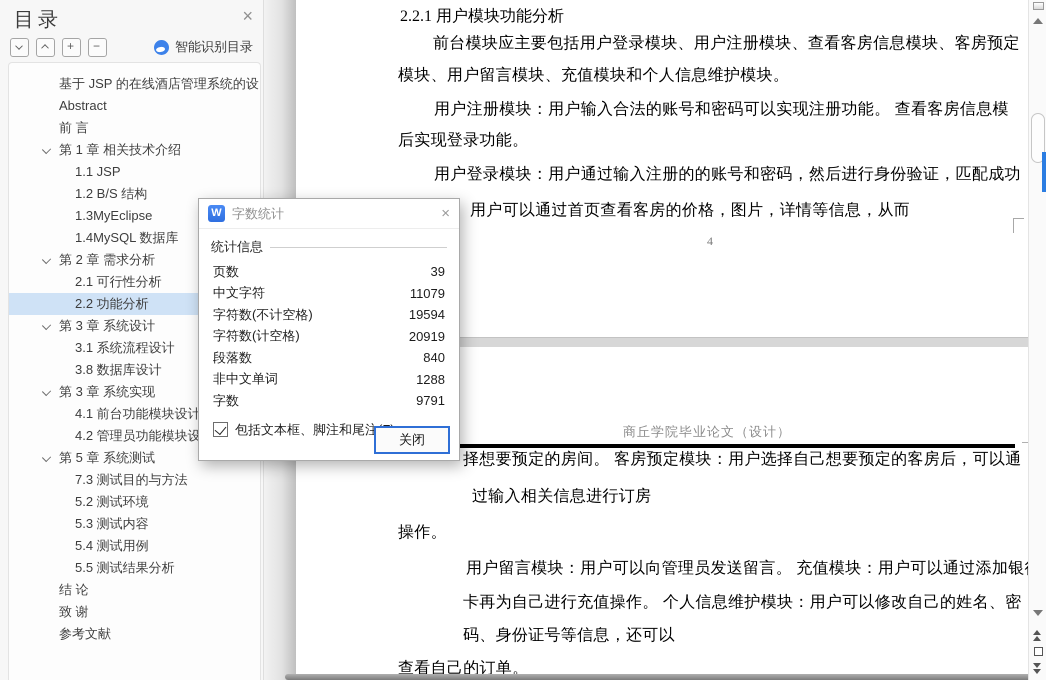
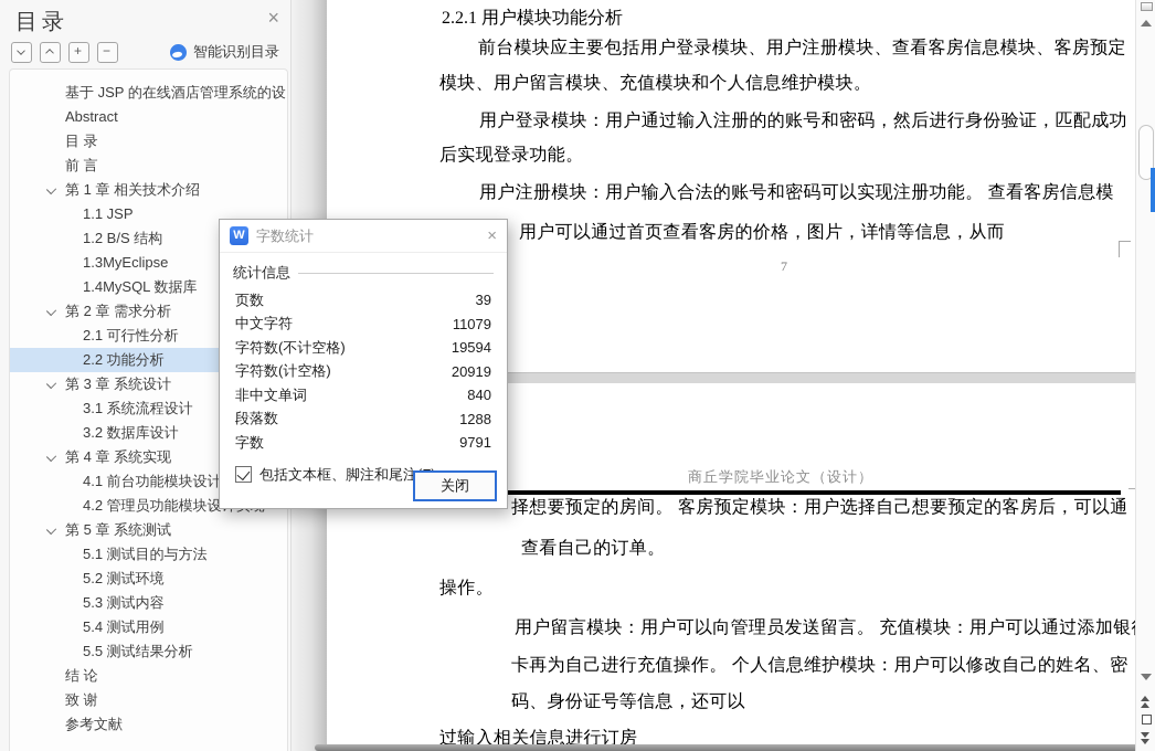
  2.2.1 用户模块功能分析
  前台模块应主要包括用户登录模块、用户注册模块、查看客房信息模块、客房预定
  模块、用户留言模块、充值模块和个人信息维护模块。
- 用户注册模块：用户输入合法的账号和密码可以实现注册功能。 查看客房信息模
+ 用户登录模块：用户通过输入注册的的账号和密码，然后进行身份验证，匹配成功
  后实现登录功能。
- 用户登录模块：用户通过输入注册的的账号和密码，然后进行身份验证，匹配成功
+ 用户注册模块：用户输入合法的账号和密码可以实现注册功能。 查看客房信息模
  用户可以通过首页查看客房的价格，图片，详情等信息，从而
- 4
+ 7
  商丘学院毕业论文（设计）
  择想要预定的房间。 客房预定模块：用户选择自己想要预定的客房后，可以通
- 过输入相关信息进行订房
+ 查看自己的订单。
  操作。
  用户留言模块：用户可以向管理员发送留言。 充值模块：用户可以通过添加银
  卡再为自己进行充值操作。 个人信息维护模块：用户可以修改自己的姓名、密
  码、身份证号等信息，还可以
- 查看自己的订单。
+ 过输入相关信息进行订房
  目录
  ×
  +
  −
  智能识别目录
  基于 JSP 的在线酒店管理系统的设
  Abstract
+ 目 录
  前 言
  第 1 章 相关技术介绍
  1.1 JSP
  1.2 B/S 结构
  1.3MyEclipse
  1.4MySQL 数据库
  第 2 章 需求分析
  2.1 可行性分析
  2.2 功能分析
  第 3 章 系统设计
  3.1 系统流程设计
- 3.8 数据库设计
+ 3.2 数据库设计
- 第 3 章 系统实现
+ 第 4 章 系统实现
  4.1 前台功能模块设计
  4.2 管理员功能模块设
  第 5 章 系统测试
- 7.3 测试目的与方法
+ 5.1 测试目的与方法
  5.2 测试环境
  5.3 测试内容
  5.4 测试用例
  5.5 测试结果分析
  结 论
  致 谢
  参考文献
  W
  字数统计
  ×
  统计信息
  页数
  39
  中文字符
  11079
  字符数(不计空格)
  19594
  字符数(计空格)
  20919
- 段落数
+ 非中文单词
  840
- 非中文单词
+ 段落数
  1288
  字数
  9791
  包括文本框、脚注和尾注
  关闭
